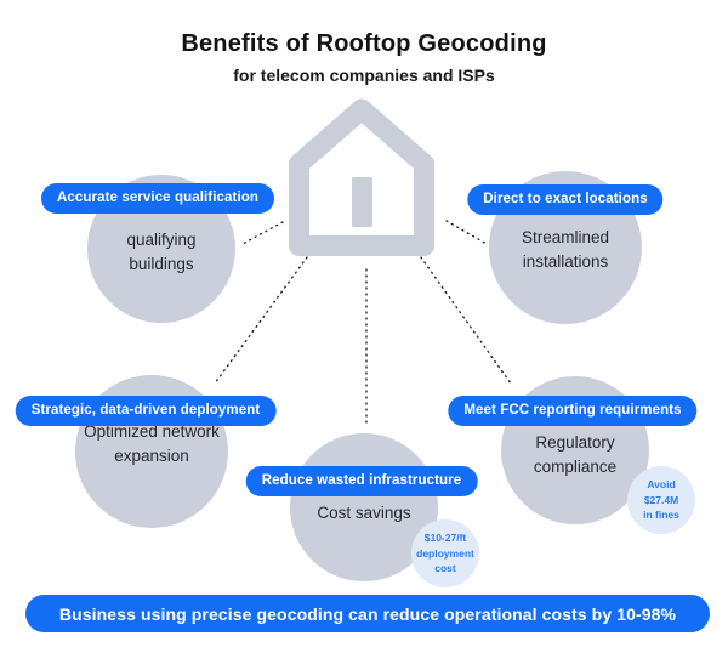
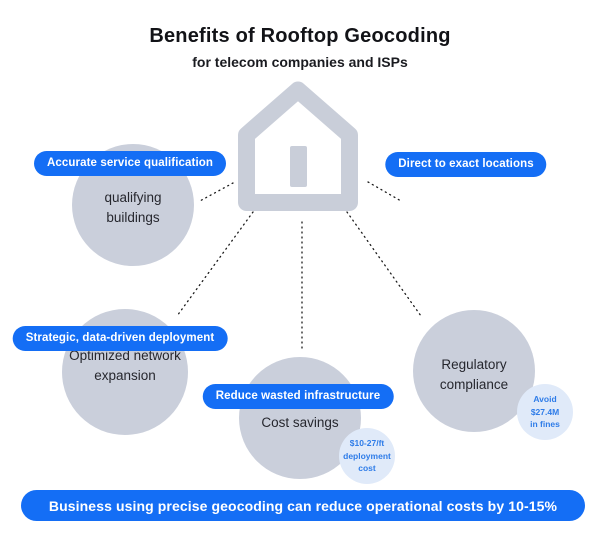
  Benefits of Rooftop Geocoding
  for telecom companies and ISPs
  qualifying
  buildings
  Accurate service qualification
- Streamlined
- installations
  Direct to exact locations
  Optimized network
  expansion
  Strategic, data-driven deployment
  Cost savings
  Reduce wasted infrastructure
  Regulatory
  compliance
- Meet FCC reporting requirments
  $10-27/ft
  deployment
  cost
  Avoid
  $27.4M
  in fines
- Business using precise geocoding can reduce operational costs by 10-98%
+ Business using precise geocoding can reduce operational costs by 10-15%
